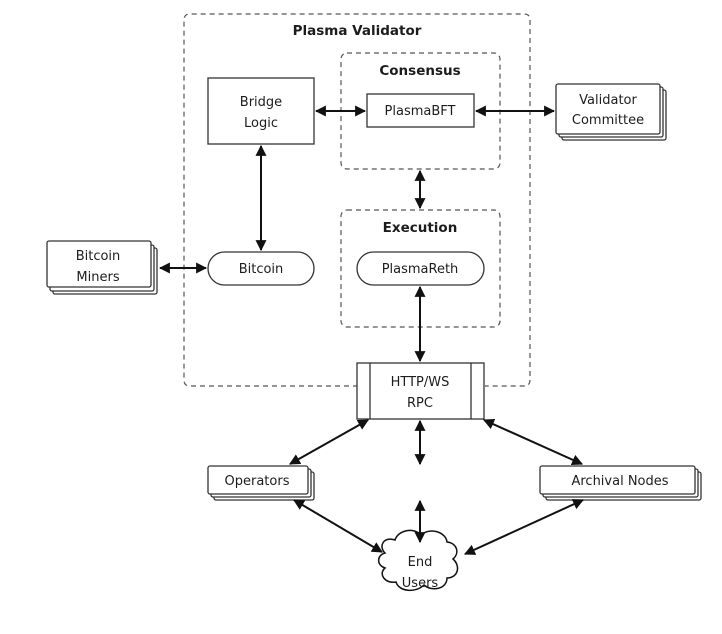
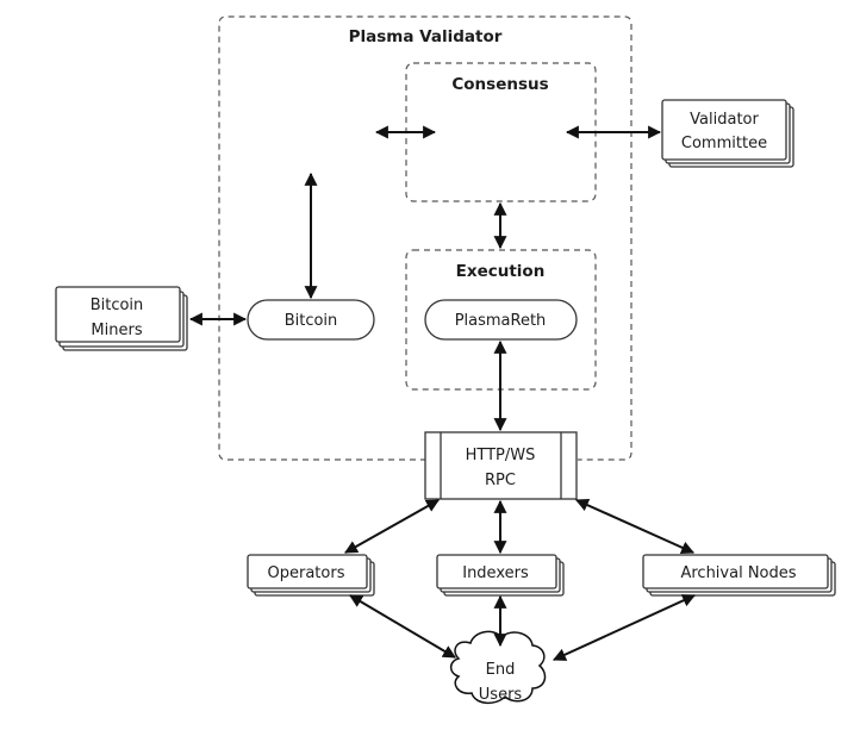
  Plasma Validator
  Consensus
  Execution
- Bridge
- Logic
- PlasmaBFT
  Validator
  Committee
  Bitcoin
  Miners
  Bitcoin
  PlasmaReth
  HTTP/WS
  RPC
  Operators
+ Indexers
  Archival Nodes
  End
  Users
